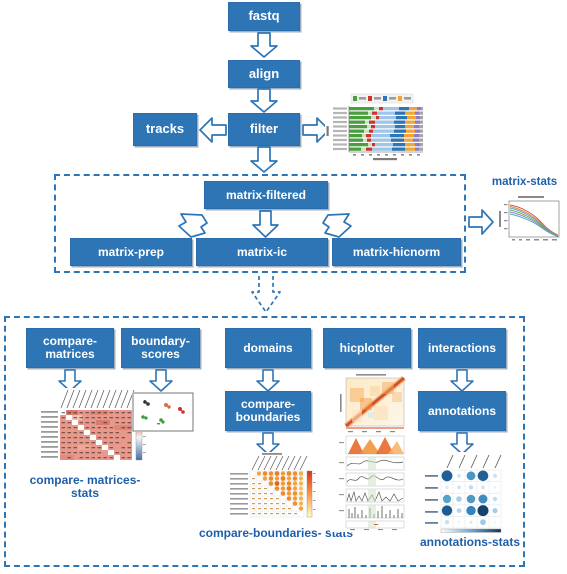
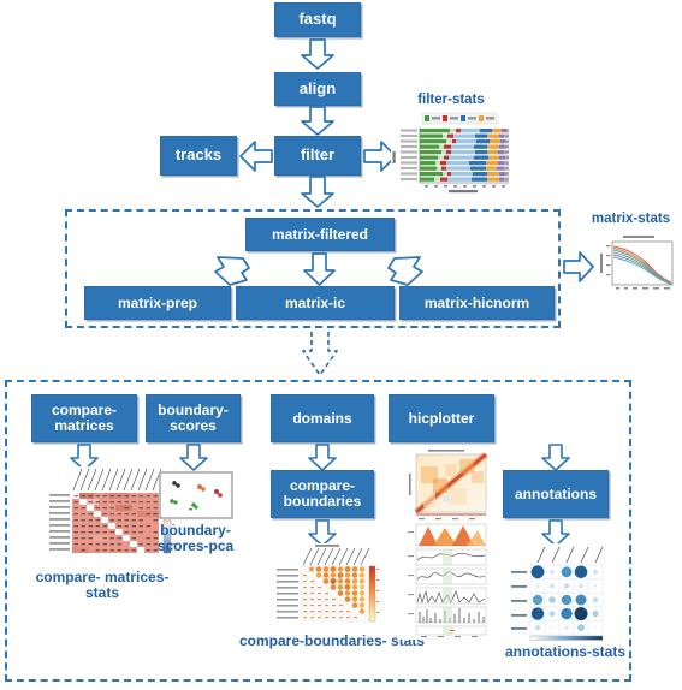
  fastq
  align
  filter
  tracks
+ filter-stats
  matrix-filtered
  matrix-prep
  matrix-ic
  matrix-hicnorm
  matrix-stats
  compare-
  matrices
  compare- matrices-stats
  boundary-
  scores
+ boundary- scores-pca
  domains
  compare-
  boundaries
  compare-boundaries- stats
  hicplotter
- interactions
  annotations
  annotations-stats
